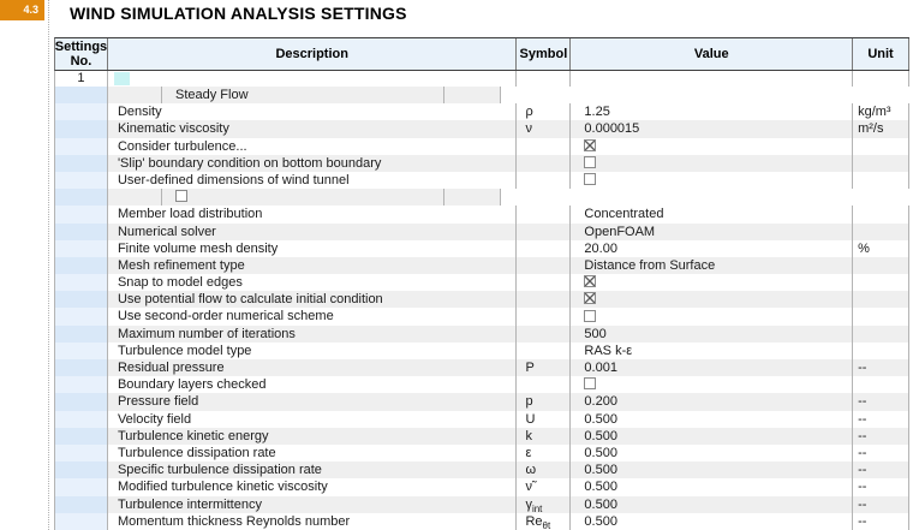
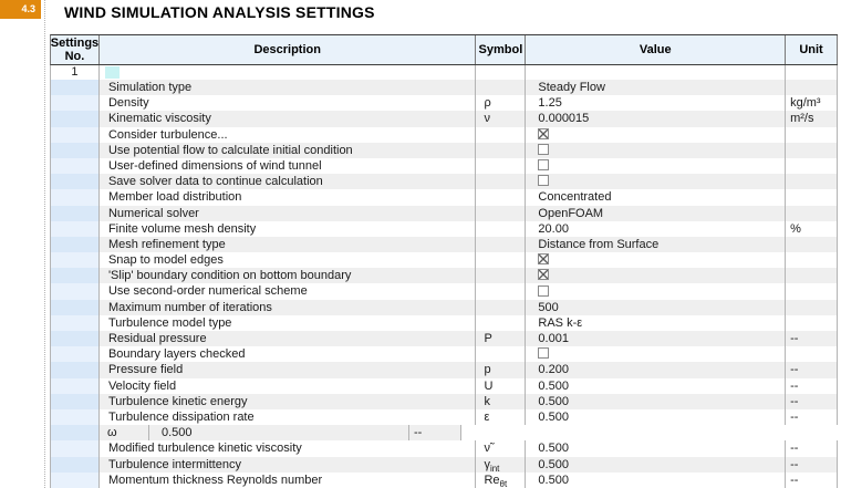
  4.3
  WIND SIMULATION ANALYSIS SETTINGS
  Settings
  No.
  Description
  Symbol
  Value
  Unit
  1
+ Simulation type
  Steady Flow
  Density
  ρ
  1.25
  kg/m³
  Kinematic viscosity
  ν
  0.000015
  m²/s
  Consider turbulence...
- 'Slip' boundary condition on bottom boundary
+ Use potential flow to calculate initial condition
  User-defined dimensions of wind tunnel
+ Save solver data to continue calculation
  Member load distribution
  Concentrated
  Numerical solver
  OpenFOAM
  Finite volume mesh density
  20.00
  %
  Mesh refinement type
  Distance from Surface
  Snap to model edges
- Use potential flow to calculate initial condition
+ 'Slip' boundary condition on bottom boundary
  Use second-order numerical scheme
  Maximum number of iterations
  500
  Turbulence model type
  RAS k-ε
  Residual pressure
  P
  0.001
  --
  Boundary layers checked
  Pressure field
  p
  0.200
  --
  Velocity field
  U
  0.500
  --
  Turbulence kinetic energy
  k
  0.500
  --
  Turbulence dissipation rate
  ε
  0.500
  --
- Specific turbulence dissipation rate
  ω
  0.500
  --
  Modified turbulence kinetic viscosity
  ν̃
  0.500
  --
  Turbulence intermittency
  γint
  0.500
  --
  Momentum thickness Reynolds number
  Reθt
  0.500
  --
